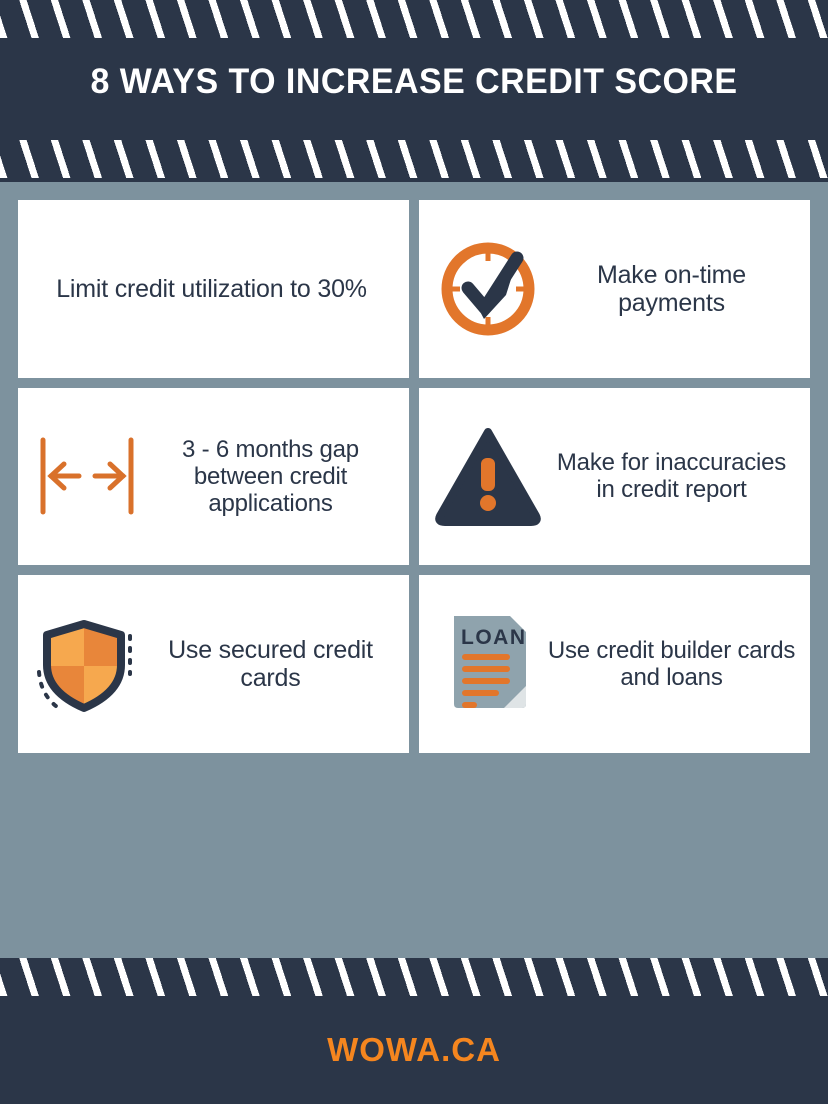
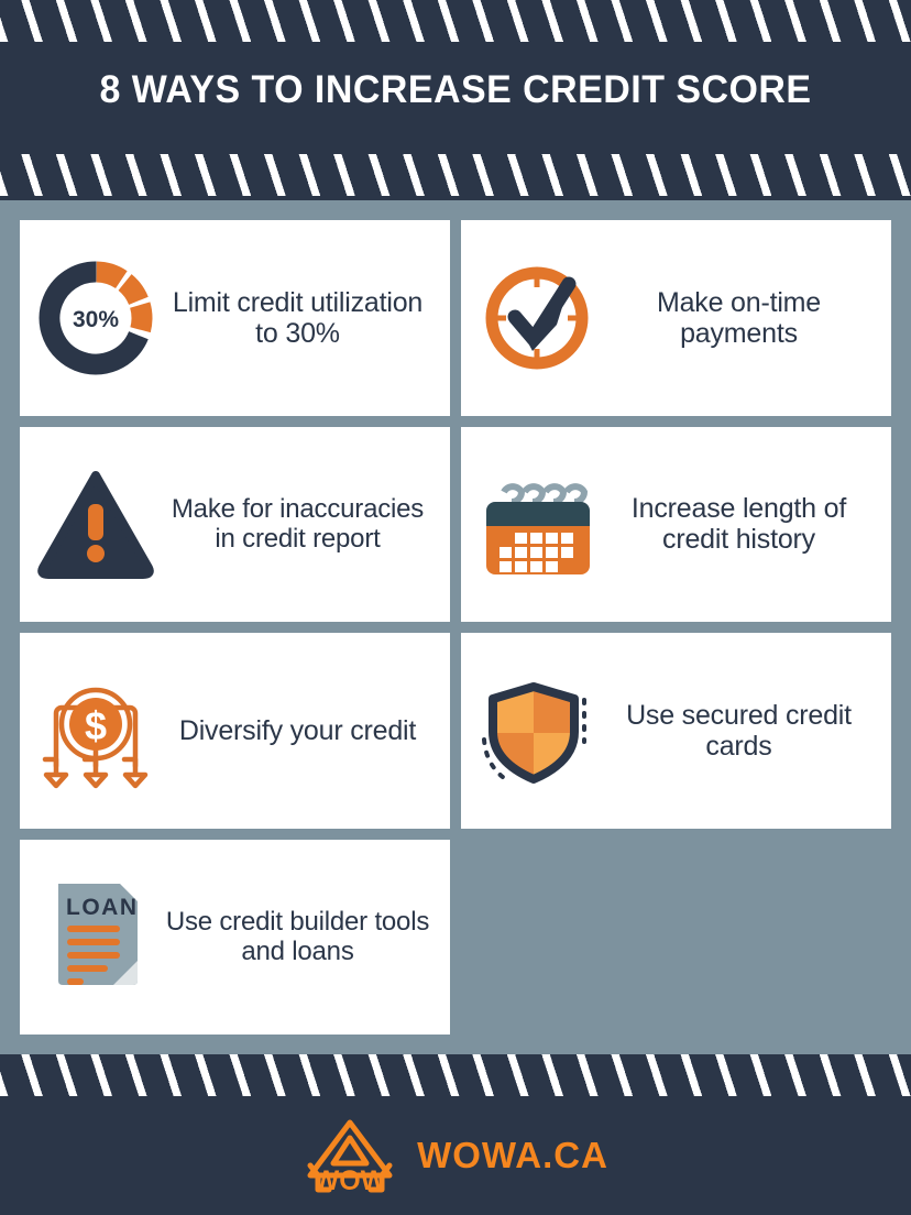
  8 WAYS TO INCREASE CREDIT SCORE
+ 30%
  Limit credit utilization to 30%
  Make on-time payments
- 3 - 6 months gap between credit applications
  Make for inaccuracies in credit report
+ Increase length of credit history
+ $
+ Diversify your credit
  Use secured credit cards
  LOAN
- Use credit builder cards and loans
+ Use credit builder tools and loans
+ WOW
  WOWA.CA
